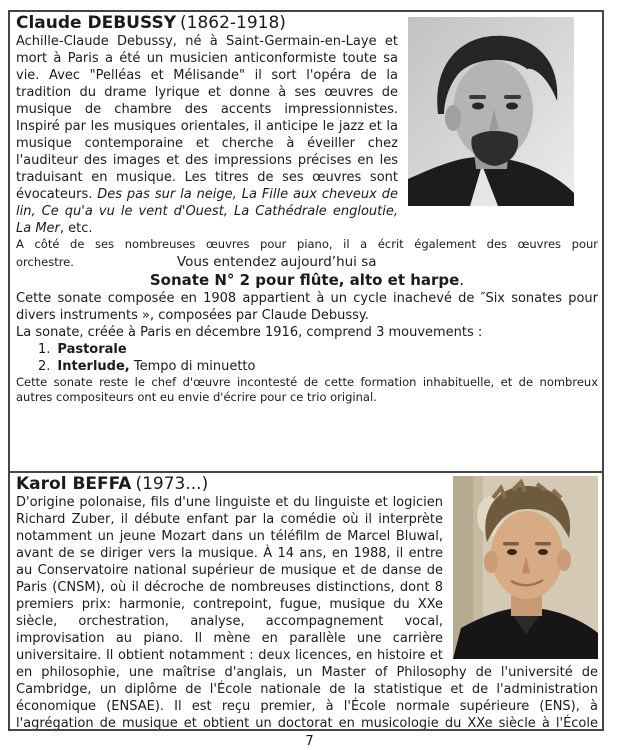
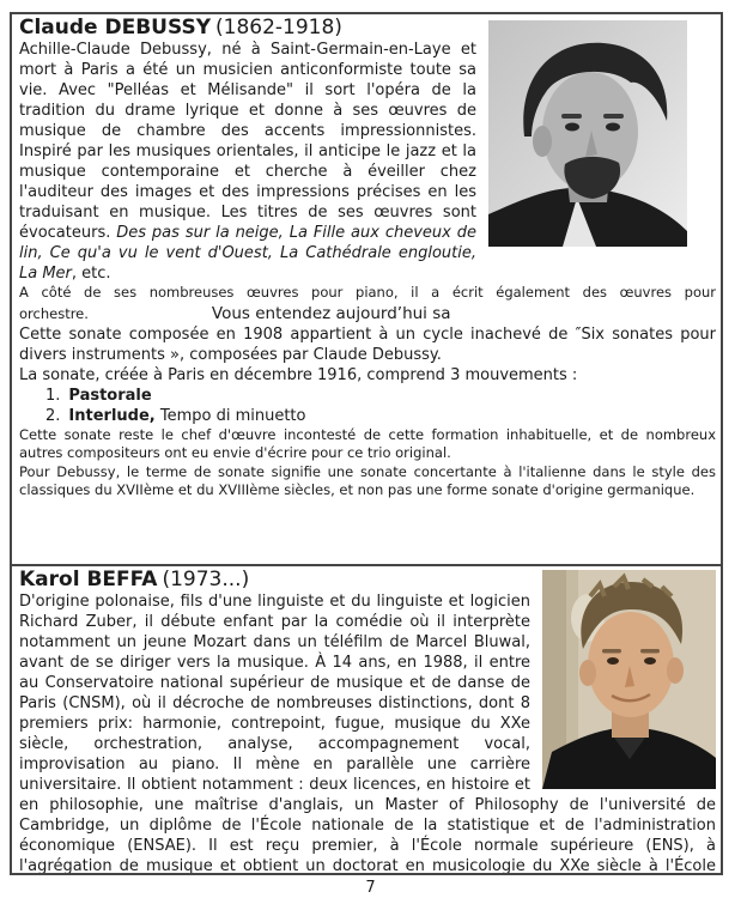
  Claude DEBUSSY (1862-1918)
  Achille-Claude Debussy, né à Saint-Germain-en-Laye et mort à Paris a été un musicien anticonformiste toute sa vie. Avec "Pelléas et Mélisande" il sort l'opéra de la tradition du drame lyrique et donne à ses œuvres de musique de chambre des accents impressionnistes. Inspiré par les musiques orientales, il anticipe le jazz et la musique contemporaine et cherche à éveiller chez l'auditeur des images et des impressions précises en les traduisant en musique. Les titres de ses œuvres sont évocateurs. Des pas sur la neige, La Fille aux cheveux de lin, Ce qu'a vu le vent d'Ouest, La Cathédrale engloutie, La Mer, etc.
  A côté de ses nombreuses œuvres pour piano, il a écrit également des œuvres pour
  orchestre.
  Vous entendez aujourd’hui sa
- Sonate N° 2 pour flûte, alto et harpe.
  Cette sonate composée en 1908 appartient à un cycle inachevé de ″Six sonates pour divers instruments », composées par Claude Debussy.
  La sonate, créée à Paris en décembre 1916, comprend 3 mouvements :
  1. Pastorale
  2. Interlude, Tempo di minuetto
  Cette sonate reste le chef d'œuvre incontesté de cette formation inhabituelle, et de nombreux autres compositeurs ont eu envie d'écrire pour ce trio original.
+ Pour Debussy, le terme de sonate signifie une sonate concertante à l'italienne dans le style des classiques du XVIIème et du XVIIIème siècles, et non pas une forme sonate d'origine germanique.
  Karol BEFFA (1973...)
  D'origine polonaise, fils d'une linguiste et du linguiste et logicien Richard Zuber, il débute enfant par la comédie où il interprète notamment un jeune Mozart dans un téléfilm de Marcel Bluwal, avant de se diriger vers la musique. À 14 ans, en 1988, il entre au Conservatoire national supérieur de musique et de danse de Paris (CNSM), où il décroche de nombreuses distinctions, dont 8 premiers prix: harmonie, contrepoint, fugue, musique du XXe siècle, orchestration, analyse, accompagnement vocal, improvisation au piano. Il mène en parallèle une carrière universitaire. Il obtient notamment : deux licences, en histoire et en philosophie, une maîtrise d'anglais, un Master of Philosophy de l'université de Cambridge, un diplôme de l'École nationale de la statistique et de l'administration économique (ENSAE). Il est reçu premier, à l'École normale supérieure (ENS), à l'agrégation de musique et obtient un doctorat en musicologie du XXe siècle à l'École
  7
